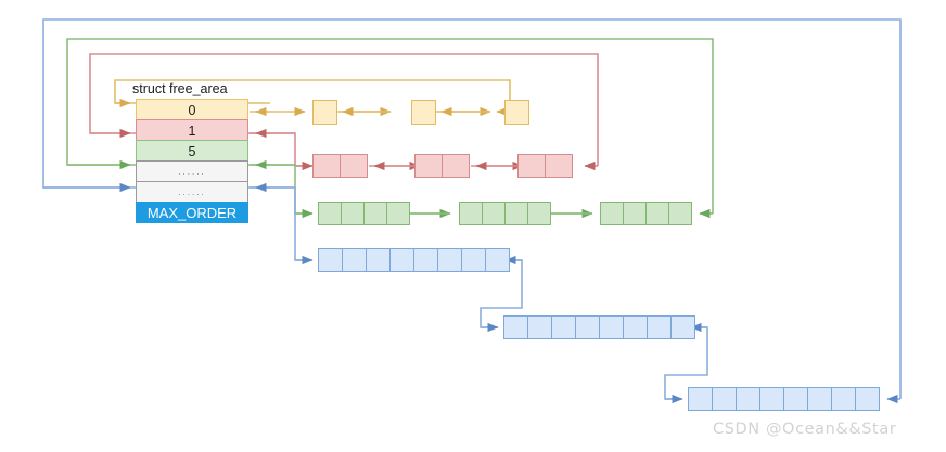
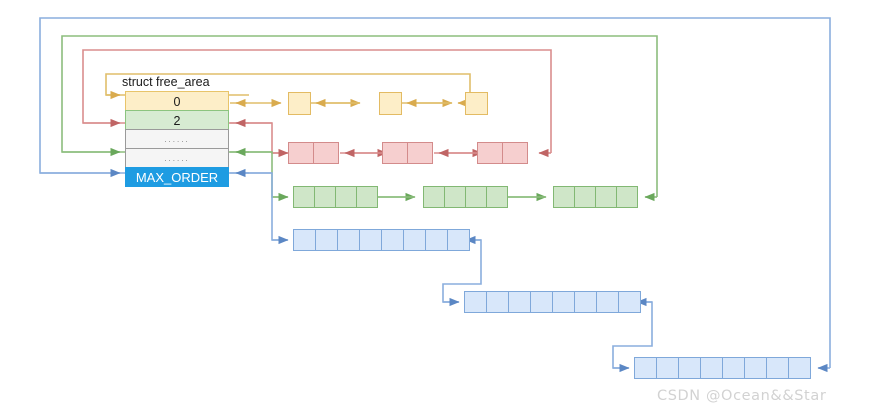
  struct free_area
  0
- 1
- 5
+ 2
  ......
  ......
  MAX_ORDER
  CSDN @Ocean&&Star
